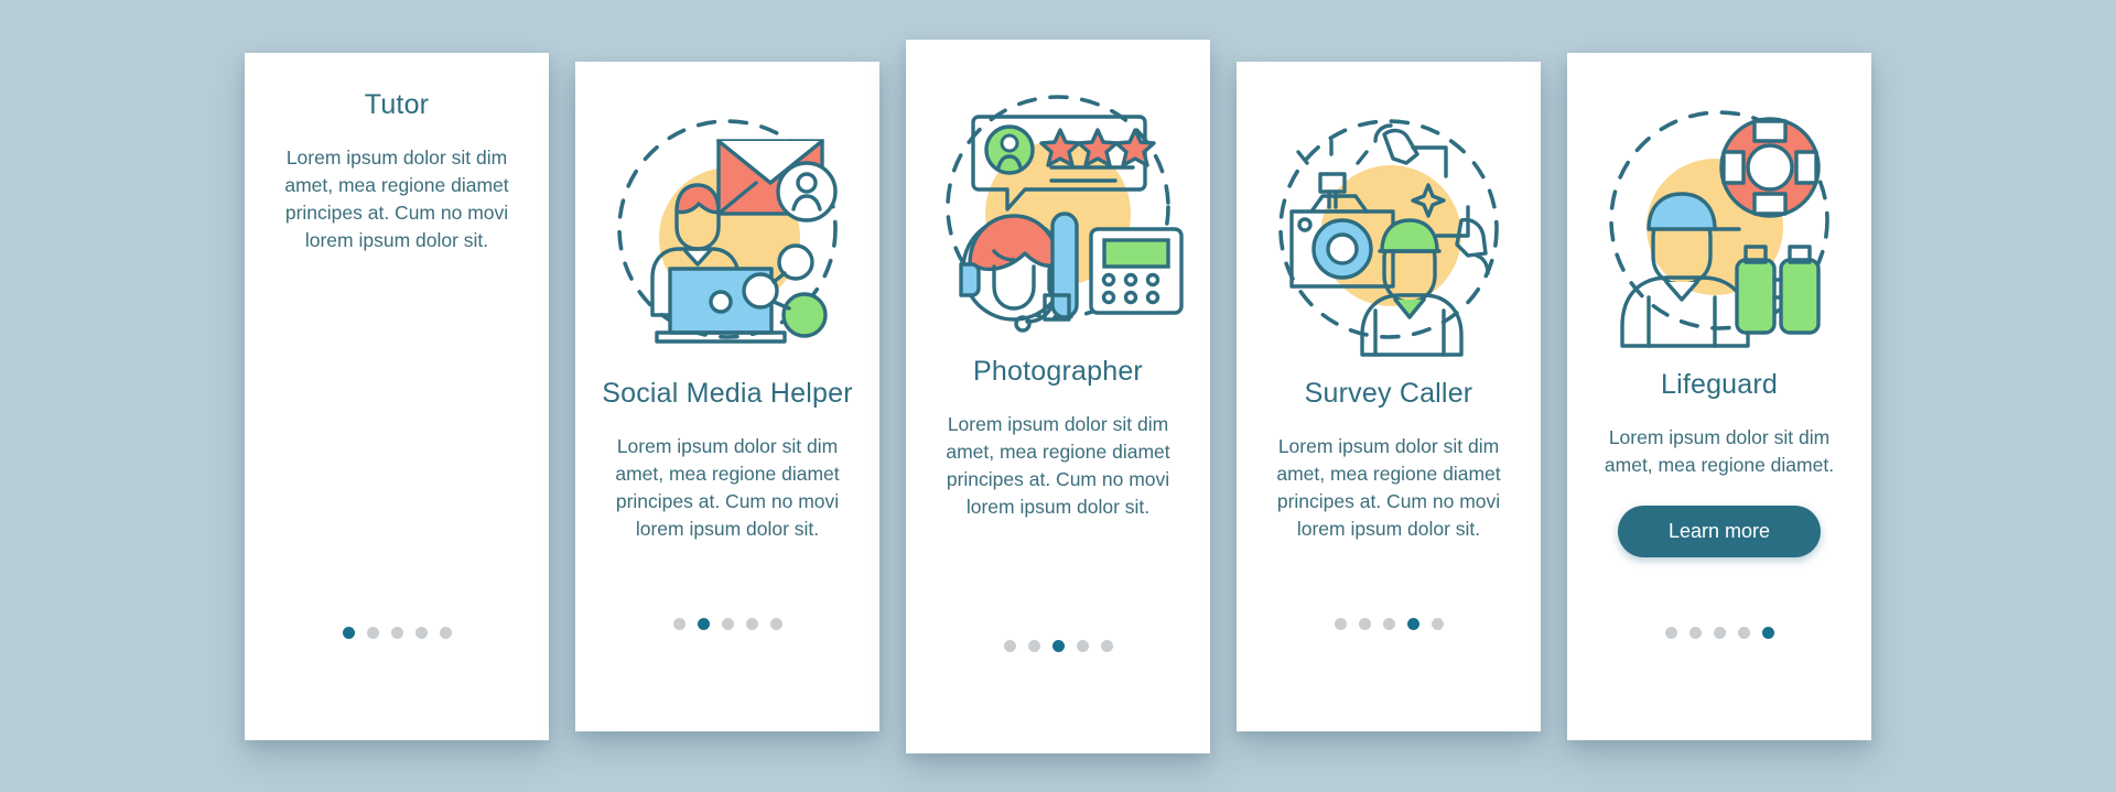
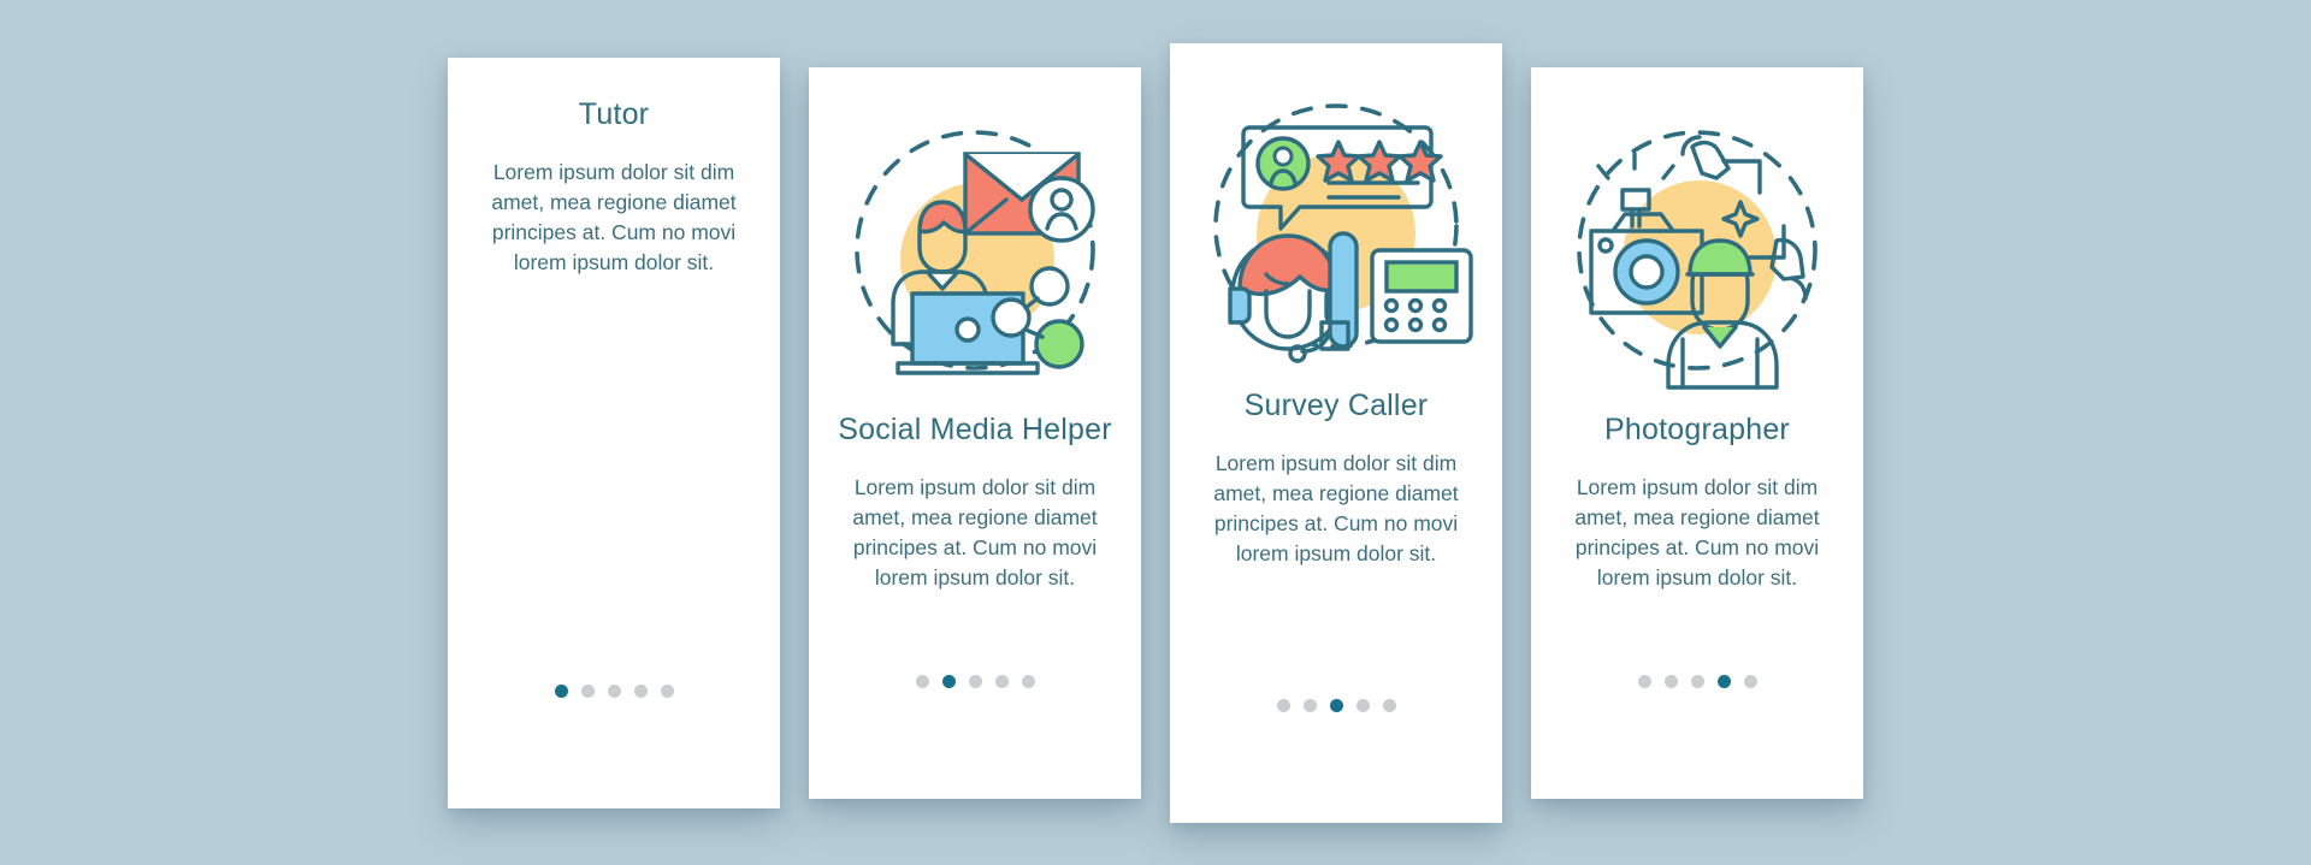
  Tutor
  Lorem ipsum dolor sit dim amet, mea regione diamet principes at. Cum no movi lorem ipsum dolor sit.
  Social Media Helper
  Lorem ipsum dolor sit dim amet, mea regione diamet principes at. Cum no movi lorem ipsum dolor sit.
- Photographer
+ Survey Caller
  Lorem ipsum dolor sit dim amet, mea regione diamet principes at. Cum no movi lorem ipsum dolor sit.
- Survey Caller
+ Photographer
  Lorem ipsum dolor sit dim amet, mea regione diamet principes at. Cum no movi lorem ipsum dolor sit.
- Lifeguard
- Lorem ipsum dolor sit dim amet, mea regione diamet.
- Learn more
